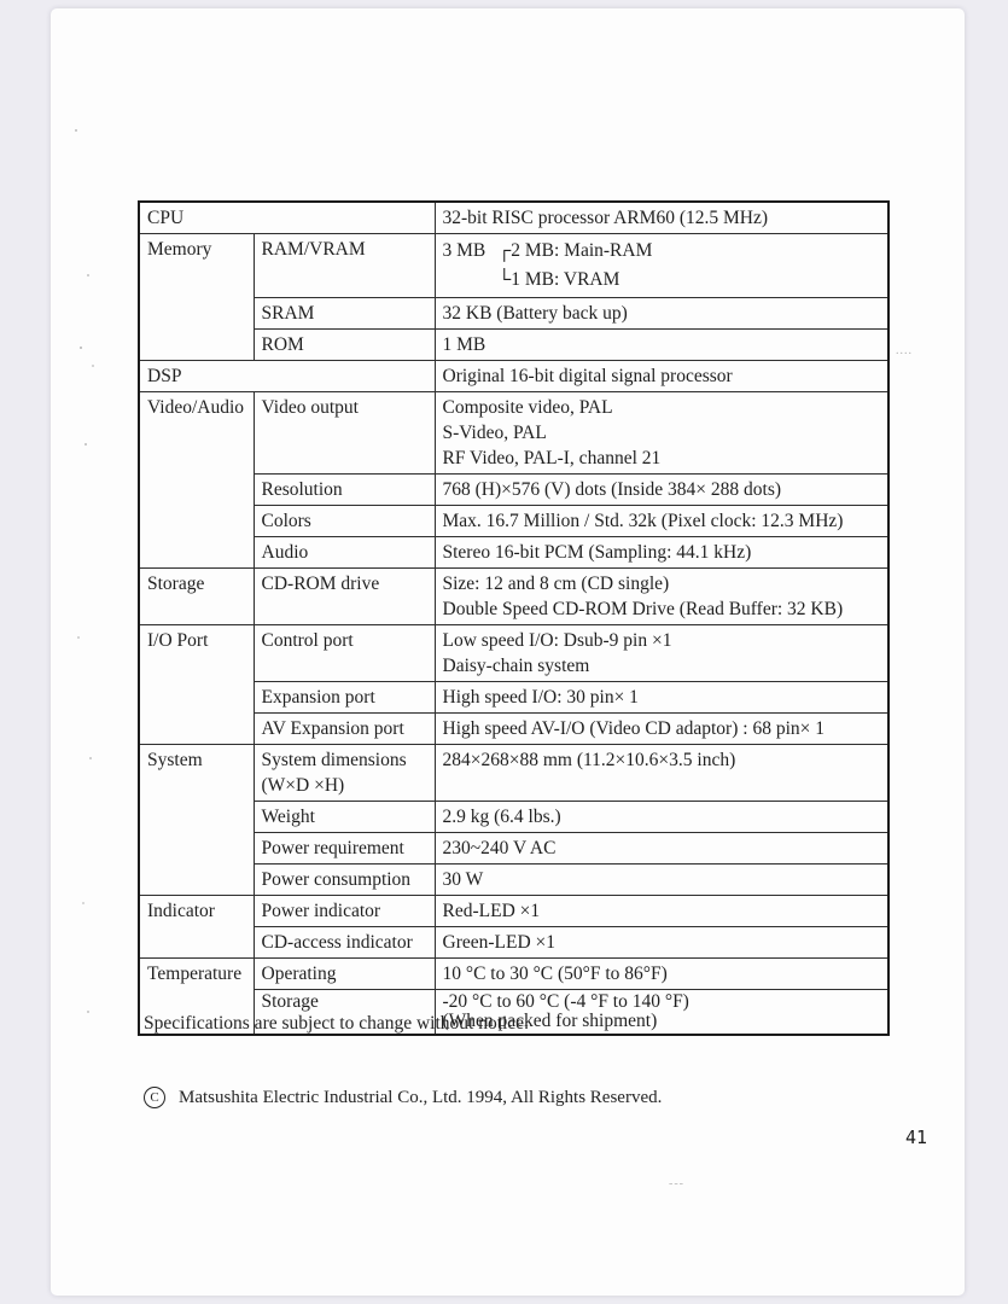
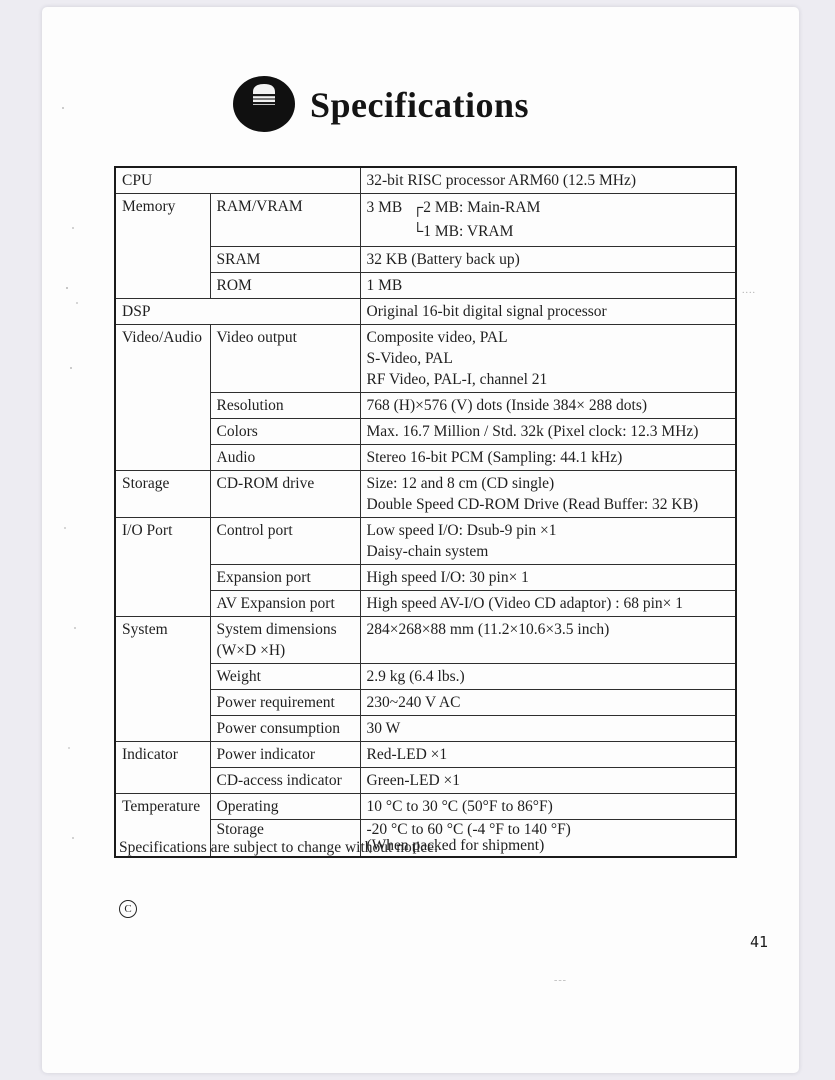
  ....
  ---
+ Specifications
  CPU	32-bit RISC processor ARM60 (12.5 MHz)
  Memory	RAM/VRAM	3 MB ┌2 MB: Main-RAM└1 MB: VRAM
  SRAM	32 KB (Battery back up)
  ROM	1 MB
  DSP	Original 16-bit digital signal processor
  Video/Audio	Video output	Composite video, PALS-Video, PALRF Video, PAL-I, channel 21
  Resolution	768 (H)×576 (V) dots (Inside 384× 288 dots)
  Colors	Max. 16.7 Million / Std. 32k (Pixel clock: 12.3 MHz)
  Audio	Stereo 16-bit PCM (Sampling: 44.1 kHz)
  Storage	CD-ROM drive	Size: 12 and 8 cm (CD single)Double Speed CD-ROM Drive (Read Buffer: 32 KB)
  I/O Port	Control port	Low speed I/O: Dsub-9 pin ×1Daisy-chain system
  Expansion port	High speed I/O: 30 pin× 1
  AV Expansion port	High speed AV-I/O (Video CD adaptor) : 68 pin× 1
  System	System dimensions(W×D ×H)	284×268×88 mm (11.2×10.6×3.5 inch)
  Weight	2.9 kg (6.4 lbs.)
  Power requirement	230~240 V AC
  Power consumption	30 W
  Indicator	Power indicator	Red-LED ×1
  CD-access indicator	Green-LED ×1
  Temperature	Operating	10 °C to 30 °C (50°F to 86°F)
  Storage	-20 °C to 60 °C (-4 °F to 140 °F)(When packed for shipment)
  Specifications are subject to change without notice.
  C
- Matsushita Electric Industrial Co., Ltd. 1994, All Rights Reserved.
  41
